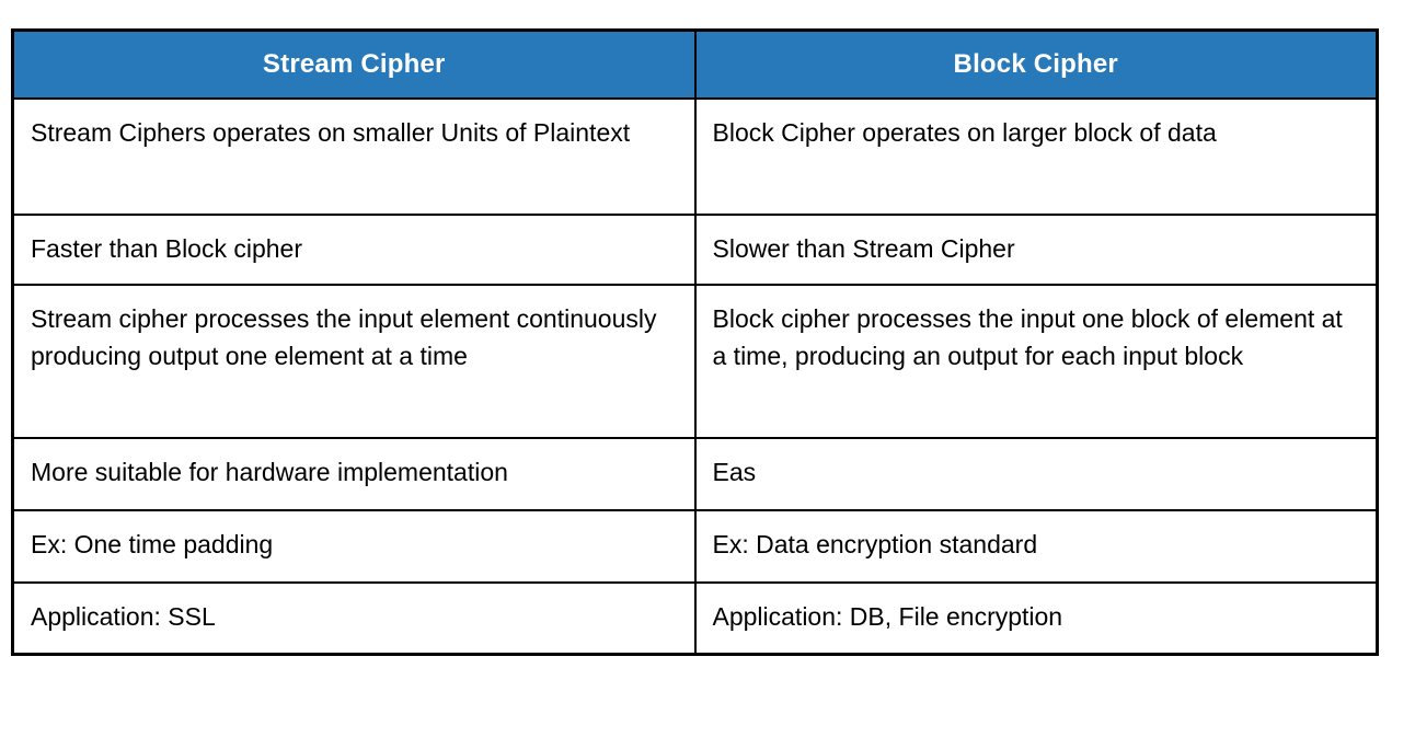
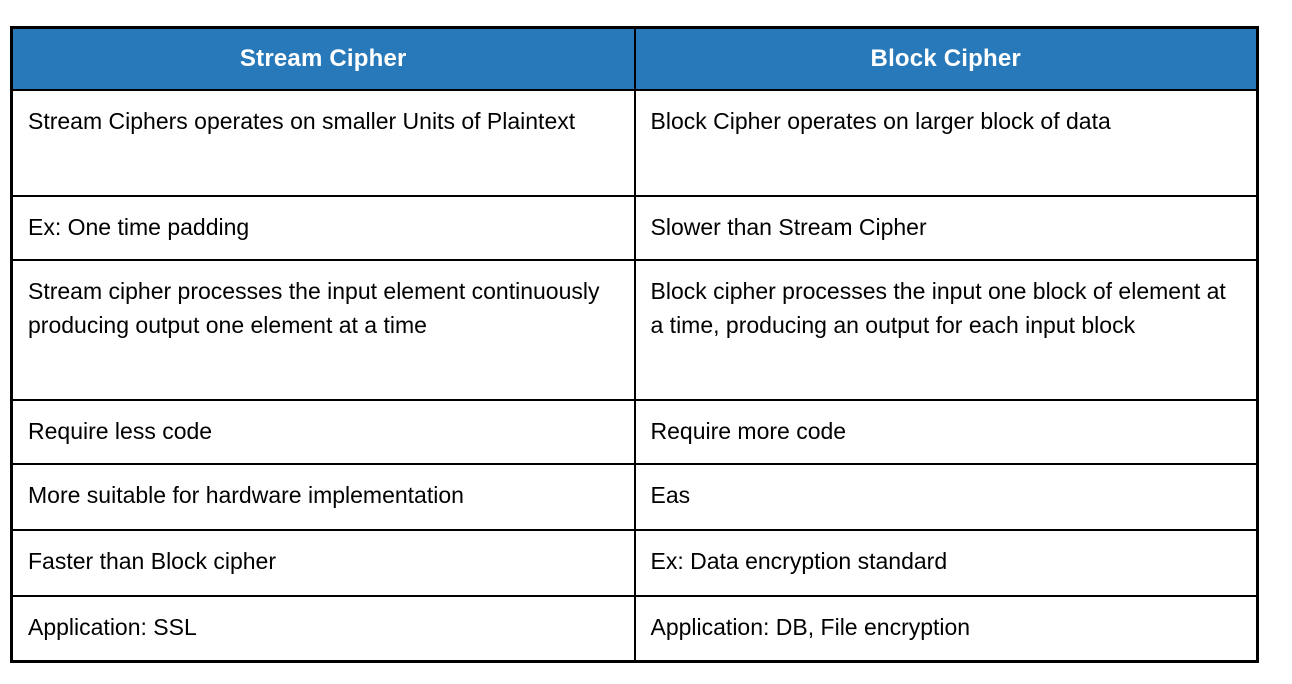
  Stream Cipher	Block Cipher
  Stream Ciphers operates on smaller Units of Plaintext	Block Cipher operates on larger block of data
- Faster than Block cipher	Slower than Stream Cipher
+ Ex: One time padding	Slower than Stream Cipher
  Stream cipher processes the input element continuously producing output one element at a time	Block cipher processes the input one block of element at a time, producing an output for each input block
+ Require less code	Require more code
  More suitable for hardware implementation	Eas
- Ex: One time padding	Ex: Data encryption standard
+ Faster than Block cipher	Ex: Data encryption standard
  Application: SSL	Application: DB, File encryption
